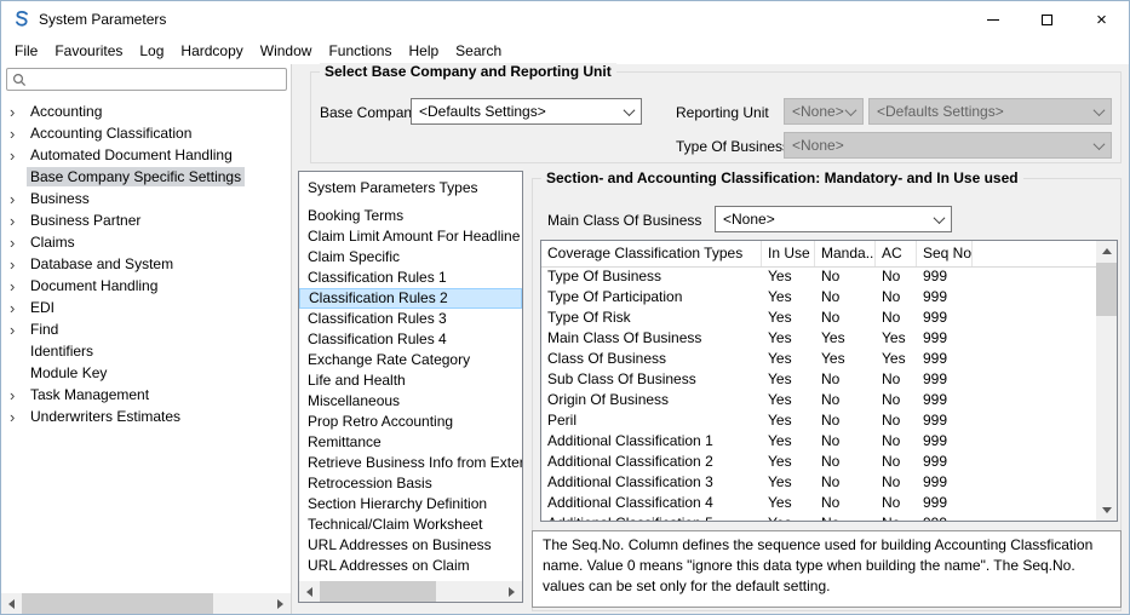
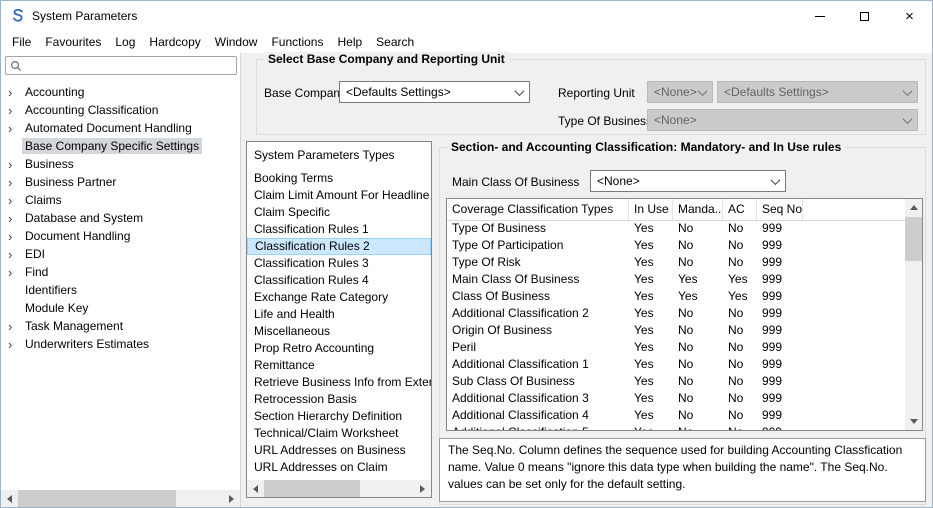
  System Parameters
  ×
  File
  Favourites
  Log
  Hardcopy
  Window
  Functions
  Help
  Search
  ›
  Accounting
  ›
  Accounting Classification
  ›
  Automated Document Handling
  Base Company Specific Settings
  ›
  Business
  ›
  Business Partner
  ›
  Claims
  ›
  Database and System
  ›
  Document Handling
  ›
  EDI
  ›
  Find
  Identifiers
  Module Key
  ›
  Task Management
  ›
  Underwriters Estimates
  Select Base Company and Reporting Unit
  Base Compan
  <Defaults Settings>
  Reporting Unit
  <None>
  <Defaults Settings>
  Type Of Busines
  <None>
  System Parameters Types
  Booking Terms
  Claim Limit Amount For Headline
  Claim Specific
  Classification Rules 1
  Classification Rules 2
  Classification Rules 3
  Classification Rules 4
  Exchange Rate Category
  Life and Health
  Miscellaneous
  Prop Retro Accounting
  Remittance
  Retrieve Business Info from Exter
  Retrocession Basis
  Section Hierarchy Definition
  Technical/Claim Worksheet
  URL Addresses on Business
  URL Addresses on Claim
- Section- and Accounting Classification: Mandatory- and In Use used
+ Section- and Accounting Classification: Mandatory- and In Use rules
  Main Class Of Business
  <None>
  Coverage Classification Types
  In Use
  Manda..
  AC
  Seq No
  Type Of Business
  Yes
  No
  No
  999
  Type Of Participation
  Yes
  No
  No
  999
  Type Of Risk
  Yes
  No
  No
  999
  Main Class Of Business
  Yes
  Yes
  Yes
  999
  Class Of Business
  Yes
  Yes
  Yes
  999
- Sub Class Of Business
+ Additional Classification 2
  Yes
  No
  No
  999
  Origin Of Business
  Yes
  No
  No
  999
  Peril
  Yes
  No
  No
  999
  Additional Classification 1
  Yes
  No
  No
  999
- Additional Classification 2
+ Sub Class Of Business
  Yes
  No
  No
  999
  Additional Classification 3
  Yes
  No
  No
  999
  Additional Classification 4
  Yes
  No
  No
  999
  The Seq.No. Column defines the sequence used for building Accounting Classfication name. Value 0 means "ignore this data type when building the name". The Seq.No. values can be set only for the default setting.
